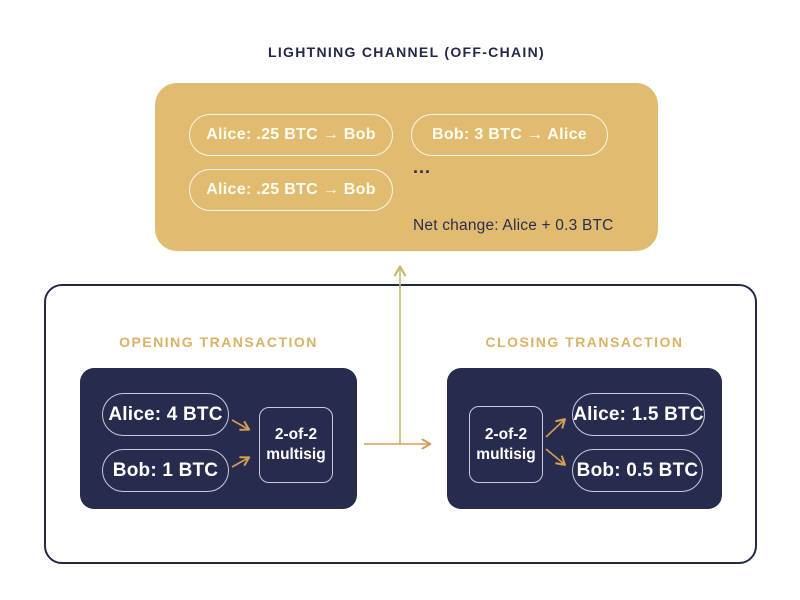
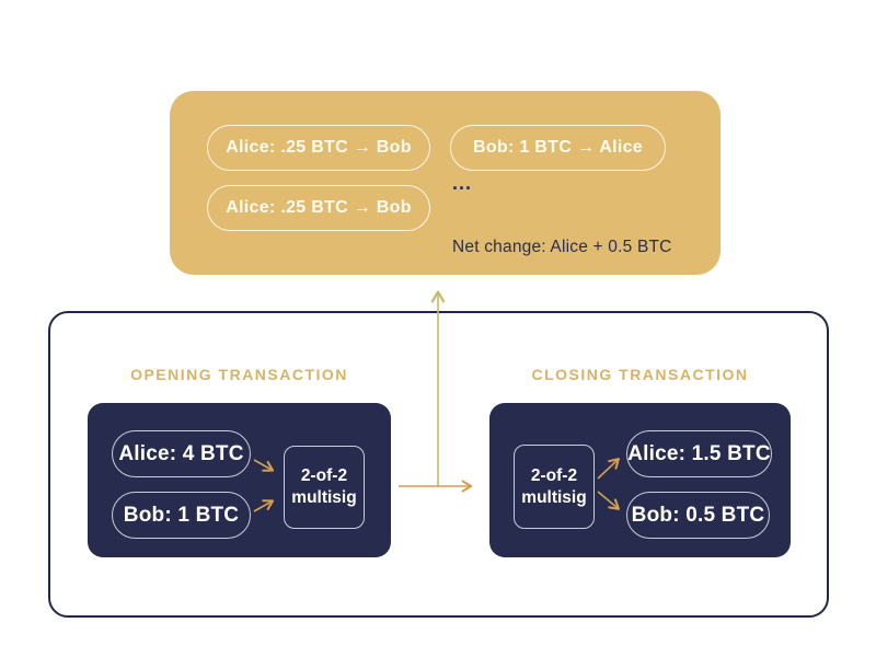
- LIGHTNING CHANNEL (OFF-CHAIN)
  Alice: .25 BTC → Bob
- Bob: 3 BTC → Alice
+ Bob: 1 BTC → Alice
  Alice: .25 BTC → Bob
  ...
- Net change: Alice + 0.3 BTC
+ Net change: Alice + 0.5 BTC
  OPENING TRANSACTION
  CLOSING TRANSACTION
  Alice: 4 BTC
  Bob: 1 BTC
  2-of-2
  multisig
  2-of-2
  multisig
  Alice: 1.5 BTC
  Bob: 0.5 BTC
